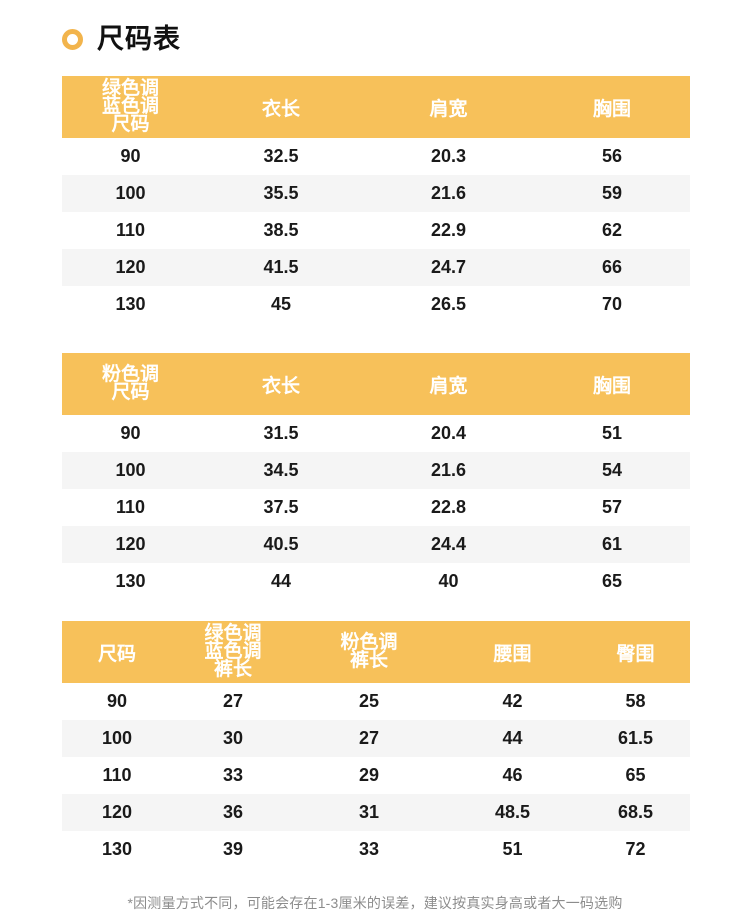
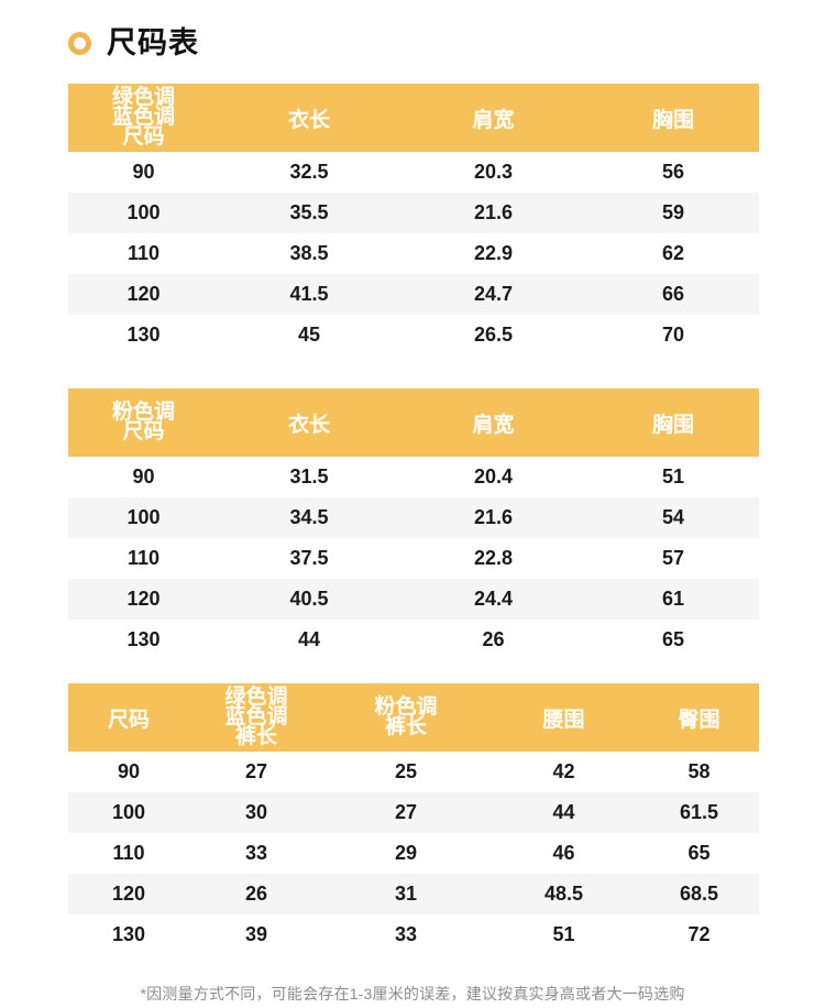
  尺码表
  绿色调 蓝色调 尺码	衣长	肩宽	胸围
  90	32.5	20.3	56
  100	35.5	21.6	59
  110	38.5	22.9	62
  120	41.5	24.7	66
  130	45	26.5	70
  粉色调 尺码	衣长	肩宽	胸围
  90	31.5	20.4	51
  100	34.5	21.6	54
  110	37.5	22.8	57
  120	40.5	24.4	61
- 130	44	40	65
+ 130	44	26	65
  尺码	绿色调 蓝色调 裤长	粉色调 裤长	腰围	臀围
  90	27	25	42	58
  100	30	27	44	61.5
  110	33	29	46	65
- 120	36	31	48.5	68.5
+ 120	26	31	48.5	68.5
  130	39	33	51	72
  *因测量方式不同，可能会存在1-3厘米的误差，建议按真实身高或者大一码选购
